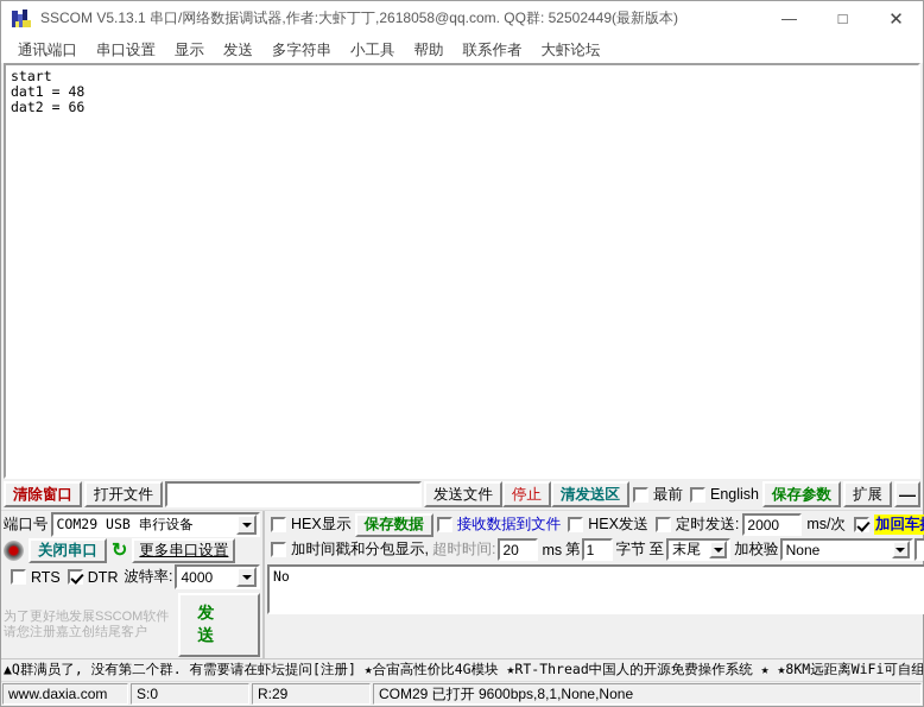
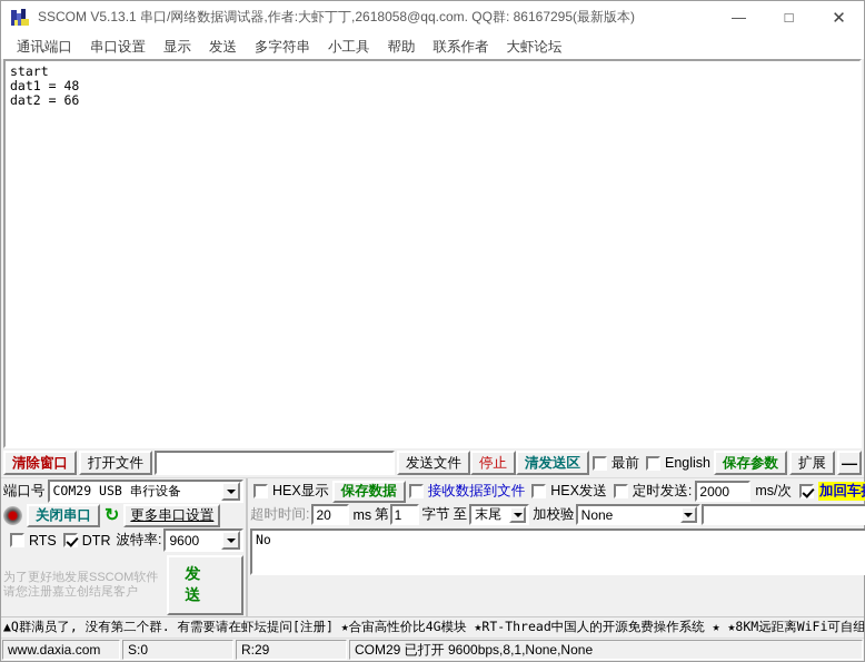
- SSCOM V5.13.1 串口/网络数据调试器,作者:大虾丁丁,2618058@qq.com. QQ群: 52502449(最新版本)
+ SSCOM V5.13.1 串口/网络数据调试器,作者:大虾丁丁,2618058@qq.com. QQ群: 86167295(最新版本)
  —
  □
  ✕
  通讯端口
  串口设置
  显示
  发送
  多字符串
  小工具
  帮助
  联系作者
  大虾论坛
  start
  dat1 = 48
  dat2 = 66
  清除窗口
  打开文件
  发送文件
  停止
  清发送区
  最前
  English
  保存参数
  扩展
  —
  端口号
  COM29 USB 串行设备
  关闭串口
  ↻
  更多串口设置
  RTS
  DTR
  波特率:
- 4000
+ 9600
  为了更好地发展SSCOM软件
  请您注册嘉立创结尾客户
  发 送
  HEX显示
  保存数据
  接收数据到文件
  HEX发送
  定时发送:
  2000
  ms/次
- 加时间戳和分包显示,
  超时时间:
  20
  ms
  第
  1
  字节
  至
  末尾
  加校验
  None
  No
  ▲Q群满员了, 没有第二个群. 有需要请在虾坛提问[注册] ★合宙高性价比4G模块 ★RT-Thread中国人的开源免费操作系统 ★ ★8KM远距离WiFi可自组
  www.daxia.com
  S:0
  R:29
  COM29 已打开 9600bps,8,1,None,None
